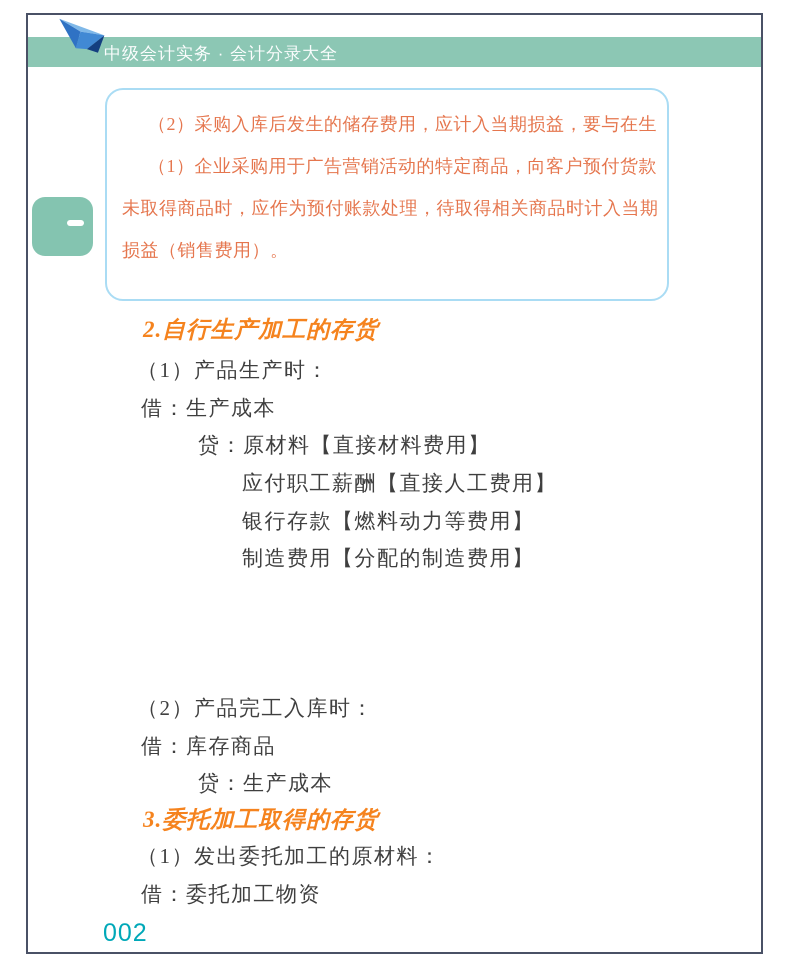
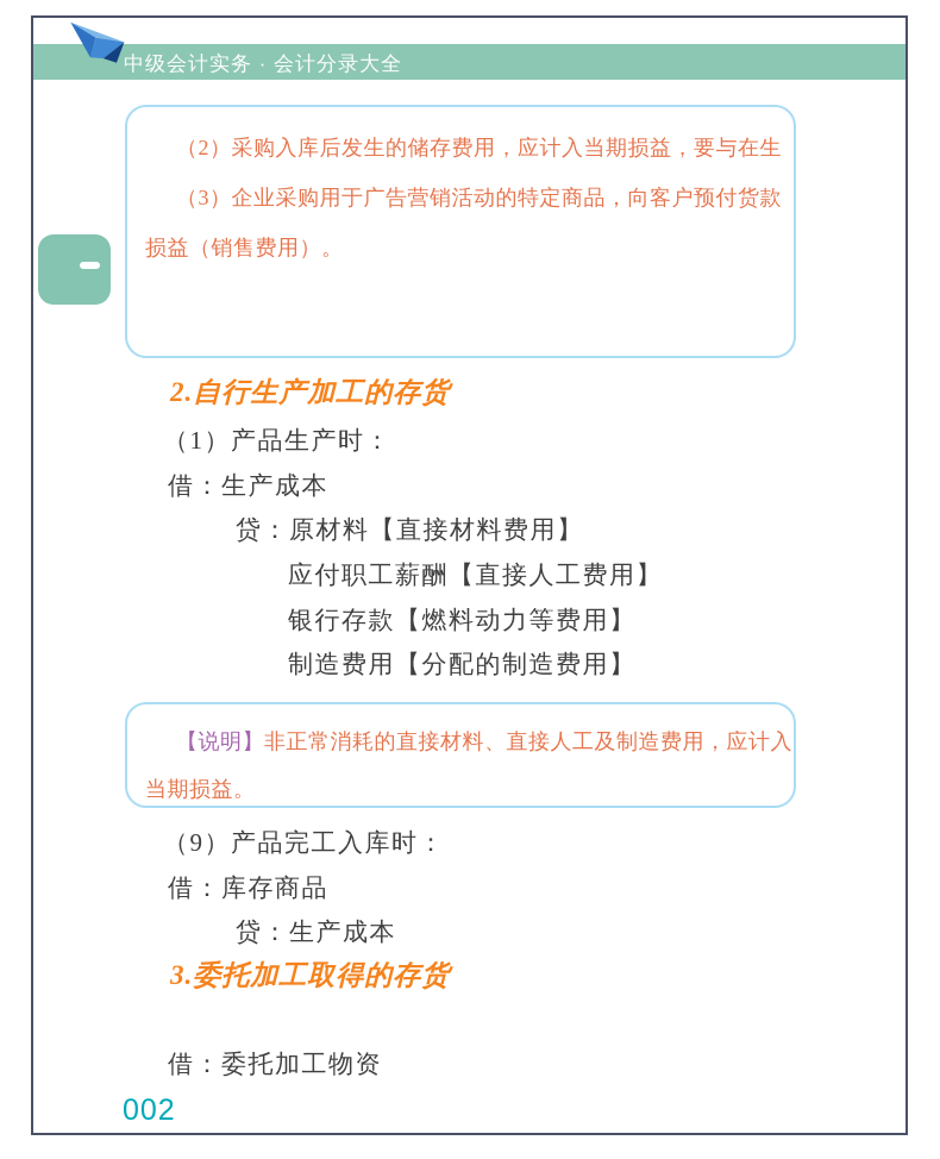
  中级会计实务 · 会计分录大全
  （2）采购入库后发生的储存费用，应计入当期损益，要与在生
- （1）企业采购用于广告营销活动的特定商品，向客户预付货款
+ （3）企业采购用于广告营销活动的特定商品，向客户预付货款
- 未取得商品时，应作为预付账款处理，待取得相关商品时计入当期
  损益（销售费用）。
  2.自行生产加工的存货
  （1）产品生产时：
  借：生产成本
  贷：原材料【直接材料费用】
  应付职工薪酬【直接人工费用】
  银行存款【燃料动力等费用】
  制造费用【分配的制造费用】
+ 【说明】非正常消耗的直接材料、直接人工及制造费用，应计入
+ 当期损益。
- （2）产品完工入库时：
+ （9）产品完工入库时：
  借：库存商品
  贷：生产成本
  3.委托加工取得的存货
- （1）发出委托加工的原材料：
  借：委托加工物资
  002
